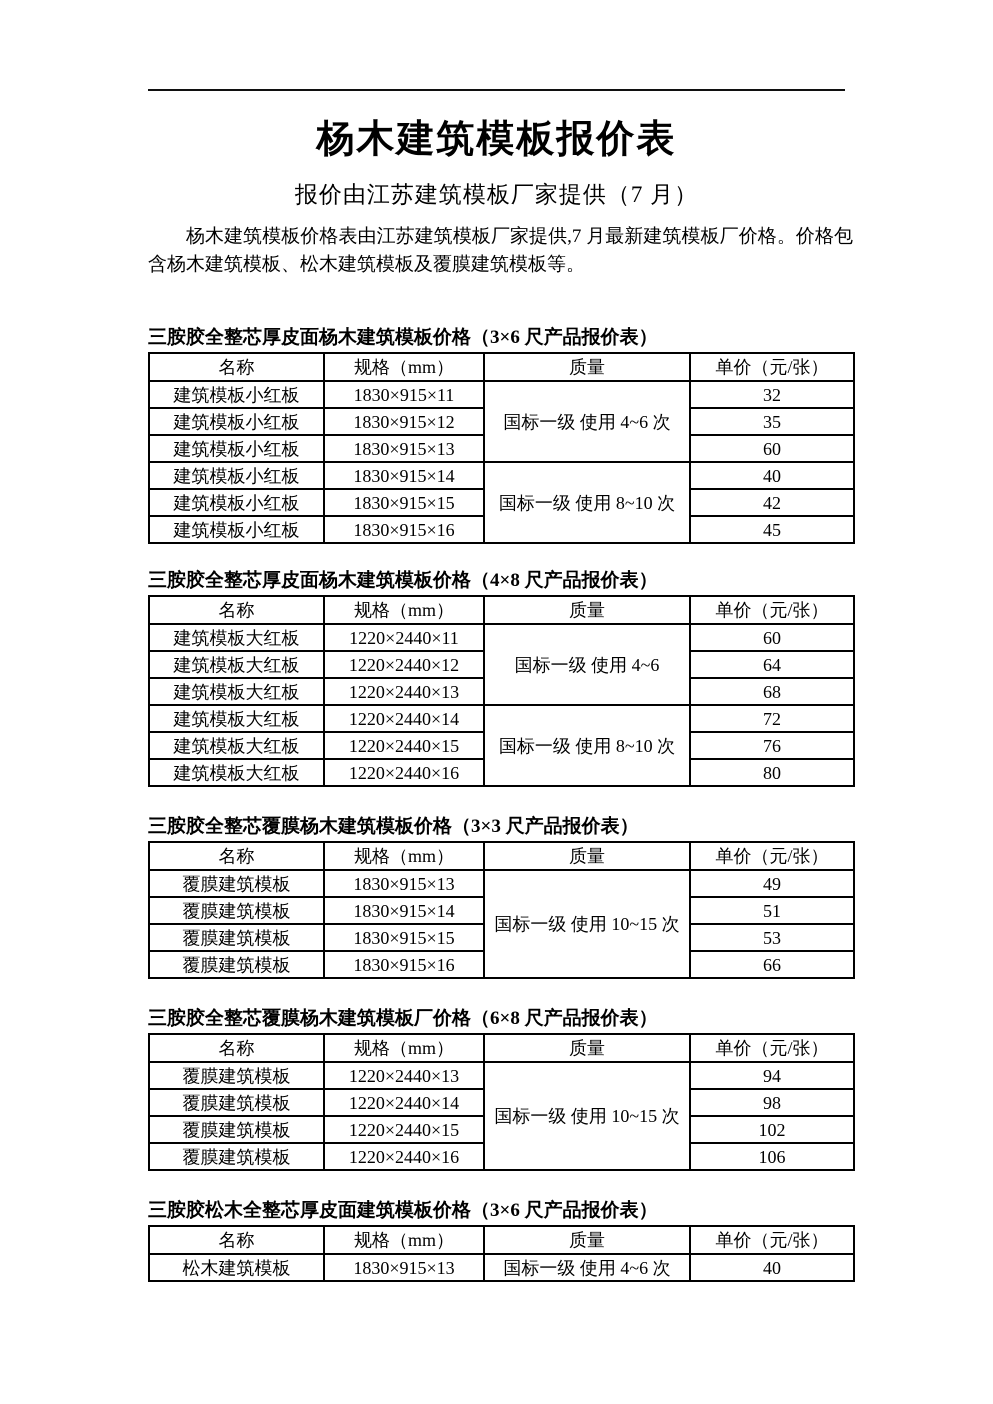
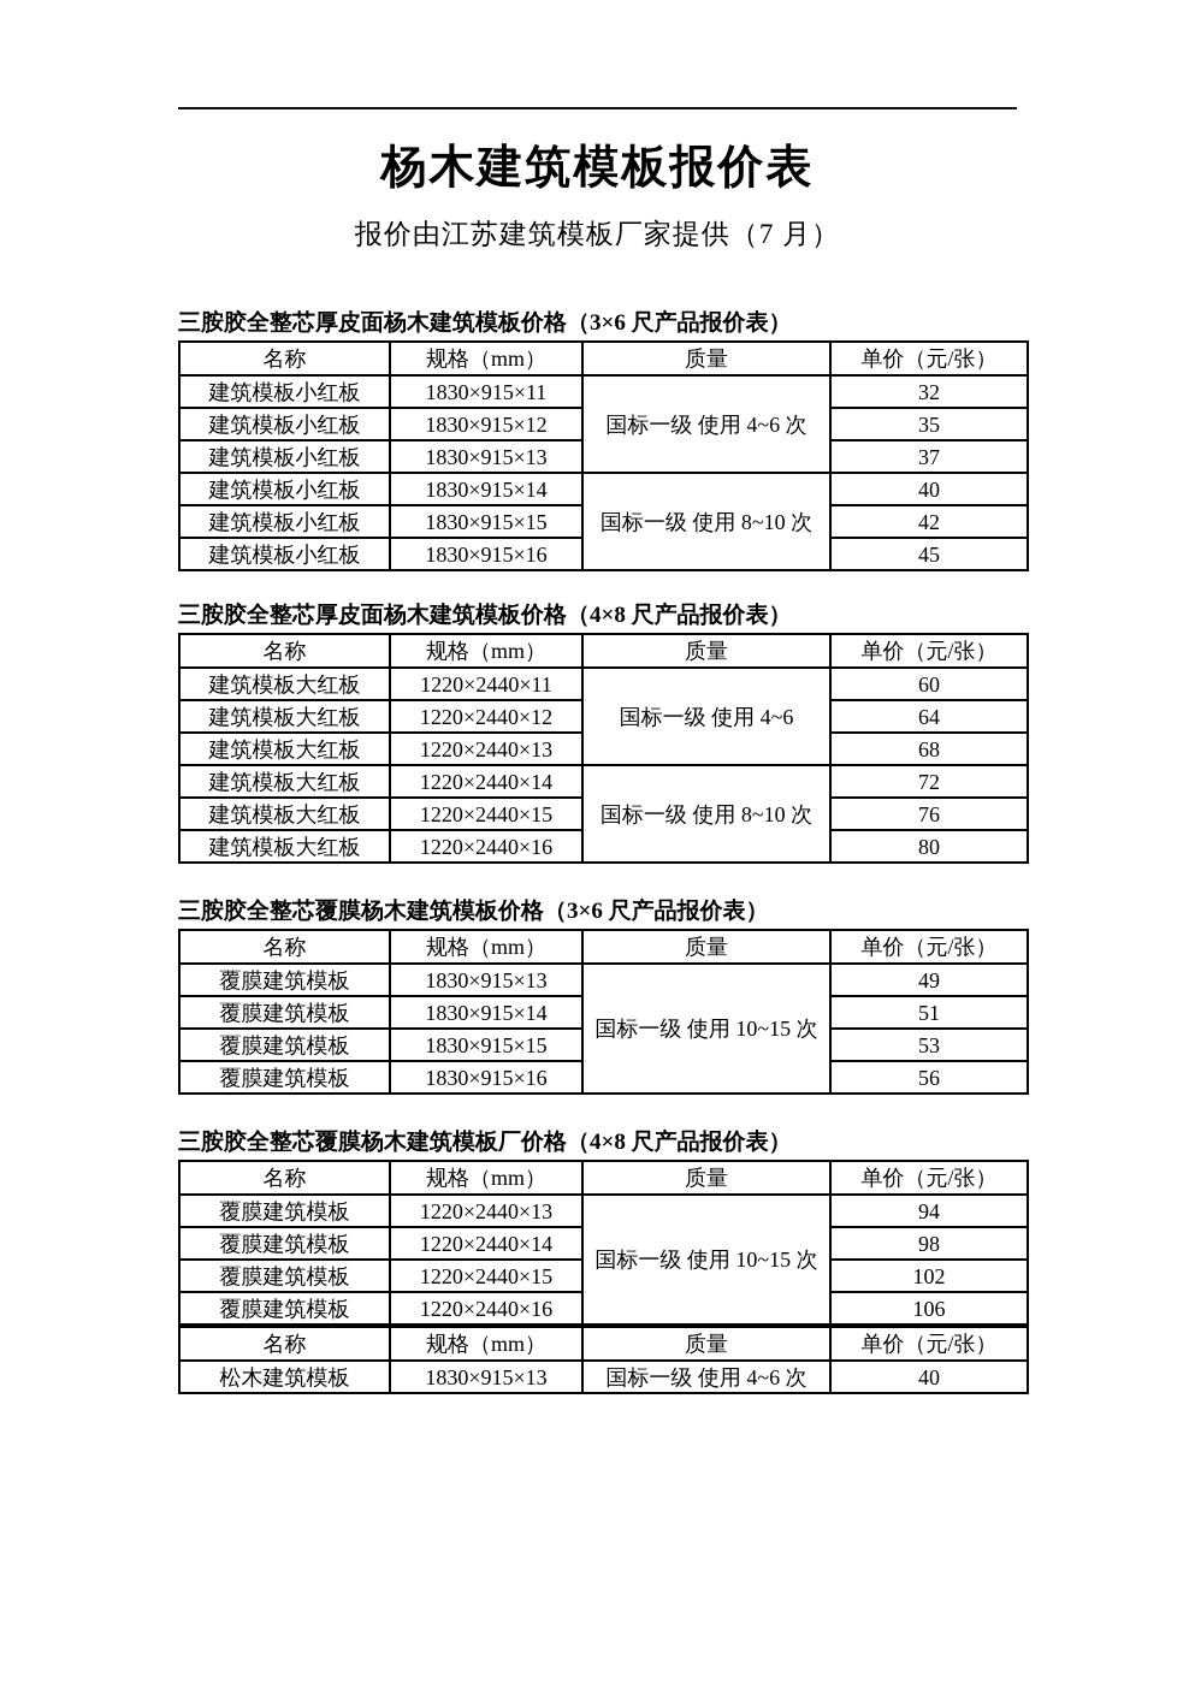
  杨木建筑模板报价表
  报价由江苏建筑模板厂家提供（7 月）
- 杨木建筑模板价格表由江苏建筑模板厂家提供,7 月最新建筑模板厂价格。价格包含杨木建筑模板、松木建筑模板及覆膜建筑模板等。
  三胺胶全整芯厚皮面杨木建筑模板价格（3×6 尺产品报价表）
  名称	规格（mm）	质量	单价（元/张）
  建筑模板小红板	1830×915×11	国标一级 使用 4~6 次	32
  建筑模板小红板	1830×915×12	35
- 建筑模板小红板	1830×915×13	60
+ 建筑模板小红板	1830×915×13	37
  建筑模板小红板	1830×915×14	国标一级 使用 8~10 次	40
  建筑模板小红板	1830×915×15	42
  建筑模板小红板	1830×915×16	45
  三胺胶全整芯厚皮面杨木建筑模板价格（4×8 尺产品报价表）
  名称	规格（mm）	质量	单价（元/张）
  建筑模板大红板	1220×2440×11	国标一级 使用 4~6	60
  建筑模板大红板	1220×2440×12	64
  建筑模板大红板	1220×2440×13	68
  建筑模板大红板	1220×2440×14	国标一级 使用 8~10 次	72
  建筑模板大红板	1220×2440×15	76
  建筑模板大红板	1220×2440×16	80
- 三胺胶全整芯覆膜杨木建筑模板价格（3×3 尺产品报价表）
+ 三胺胶全整芯覆膜杨木建筑模板价格（3×6 尺产品报价表）
  名称	规格（mm）	质量	单价（元/张）
  覆膜建筑模板	1830×915×13	国标一级 使用 10~15 次	49
  覆膜建筑模板	1830×915×14	51
  覆膜建筑模板	1830×915×15	53
- 覆膜建筑模板	1830×915×16	66
+ 覆膜建筑模板	1830×915×16	56
- 三胺胶全整芯覆膜杨木建筑模板厂价格（6×8 尺产品报价表）
+ 三胺胶全整芯覆膜杨木建筑模板厂价格（4×8 尺产品报价表）
  名称	规格（mm）	质量	单价（元/张）
  覆膜建筑模板	1220×2440×13	国标一级 使用 10~15 次	94
  覆膜建筑模板	1220×2440×14	98
  覆膜建筑模板	1220×2440×15	102
  覆膜建筑模板	1220×2440×16	106
- 三胺胶松木全整芯厚皮面建筑模板价格（3×6 尺产品报价表）
  名称	规格（mm）	质量	单价（元/张）
  松木建筑模板	1830×915×13	国标一级 使用 4~6 次	40
